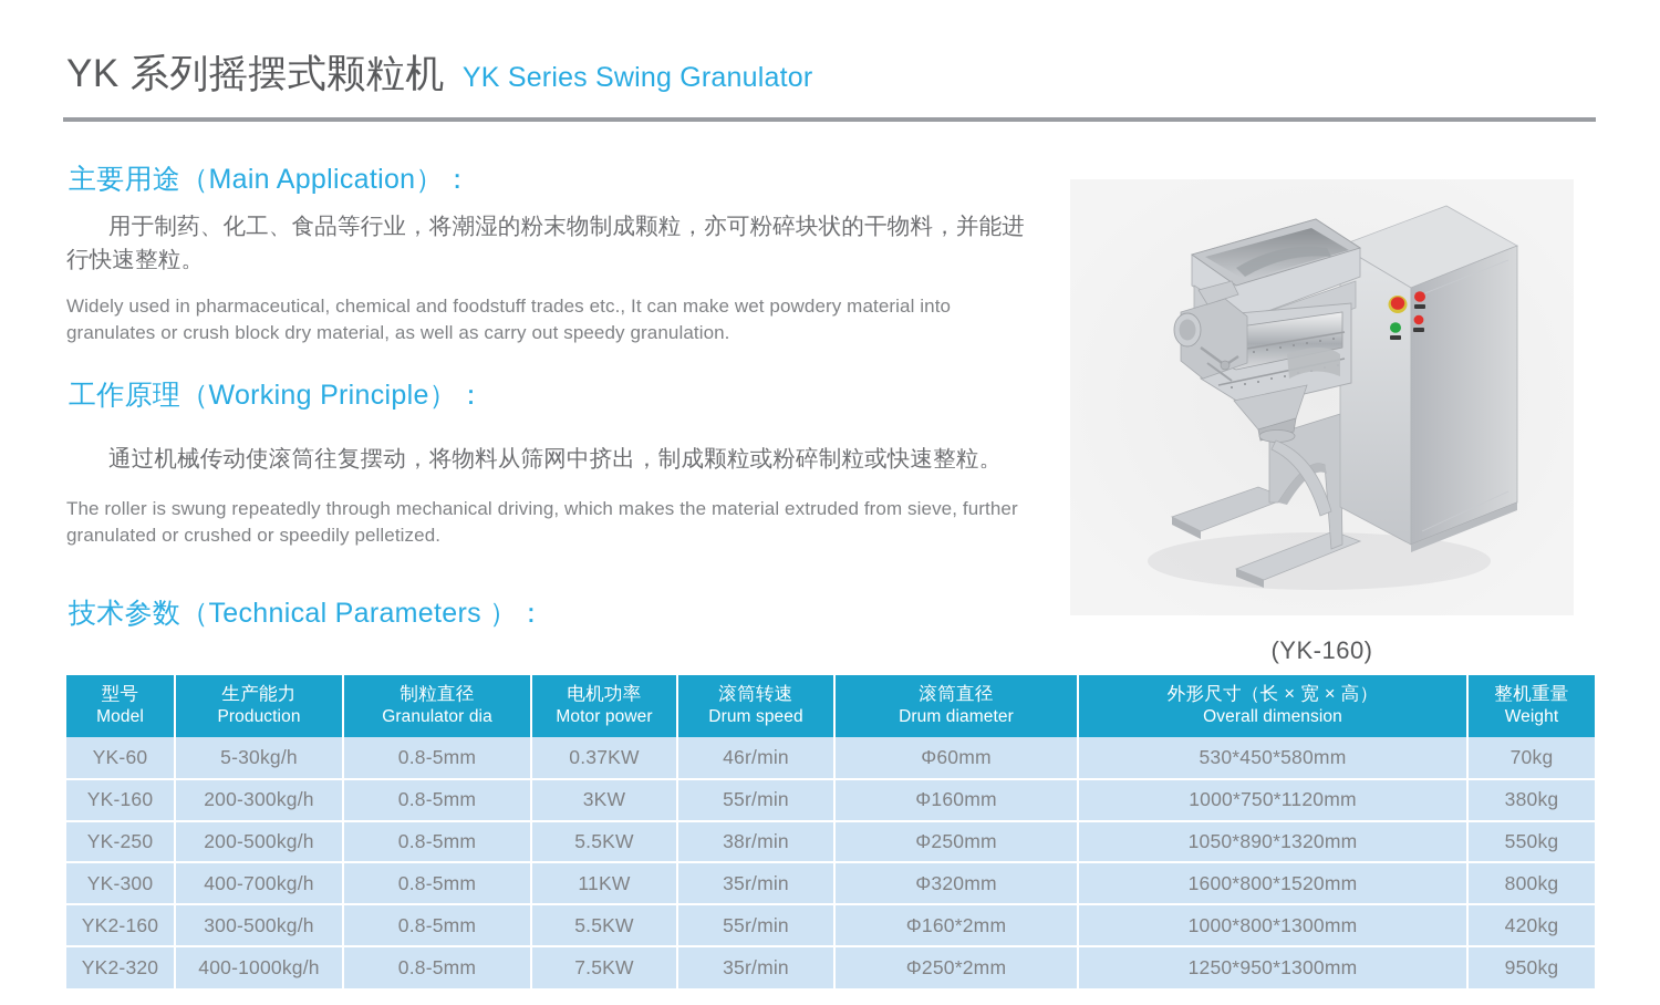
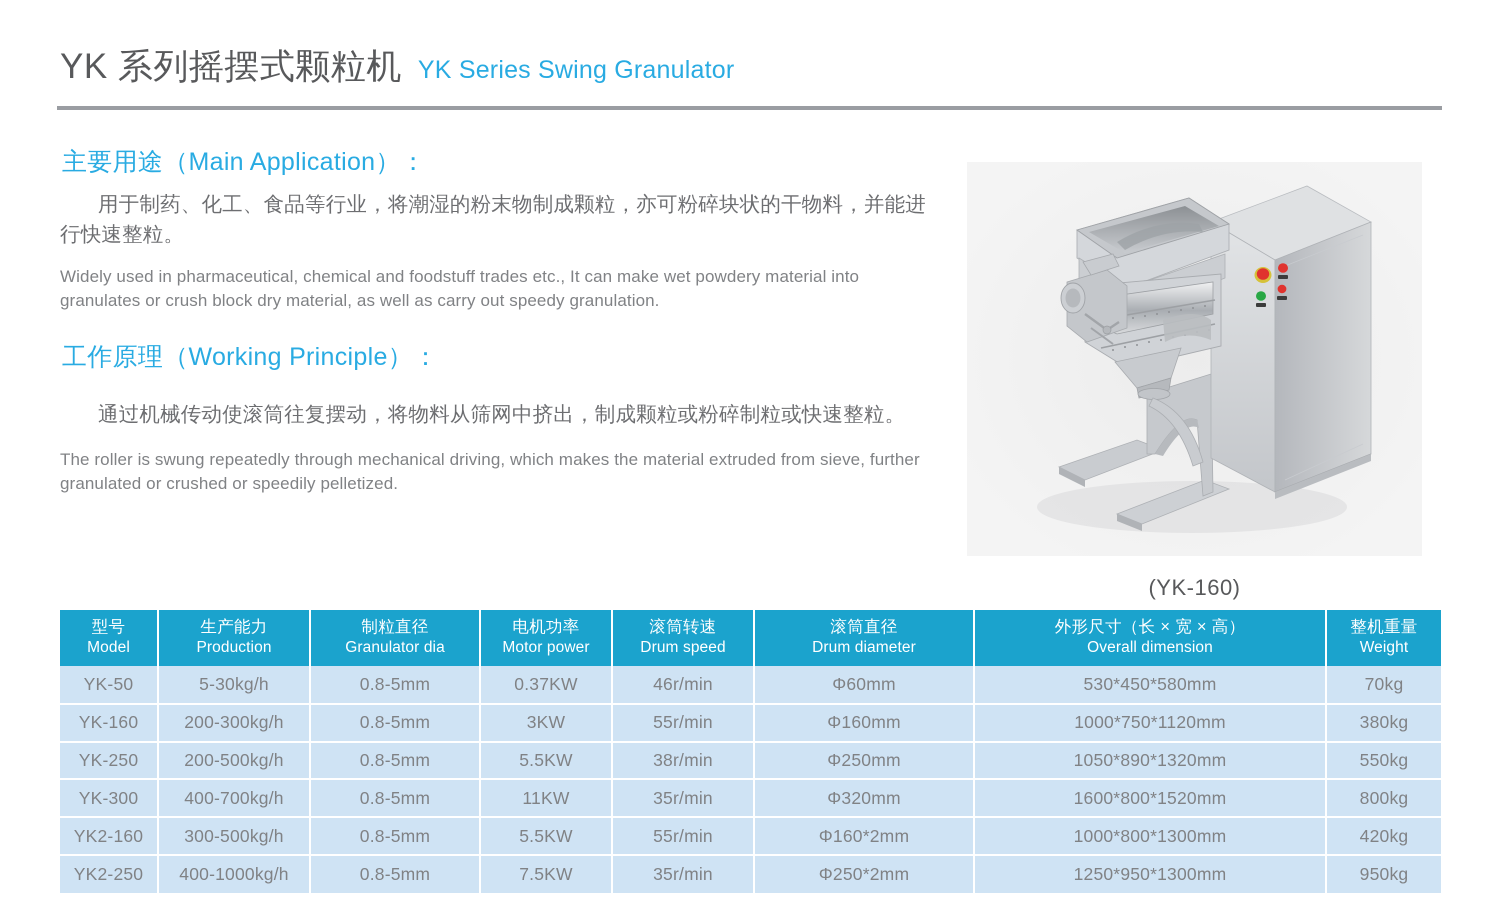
  YK 系列摇摆式颗粒机
  YK Series Swing Granulator
  主要用途（Main Application）：
  用于制药、化工、食品等行业，将潮湿的粉末物制成颗粒，亦可粉碎块状的干物料，并能进行快速整粒。
  Widely used in pharmaceutical, chemical and foodstuff trades etc., It can make wet powdery material into granulates or crush block dry material, as well as carry out speedy granulation.
  工作原理（Working Principle）：
  通过机械传动使滚筒往复摆动，将物料从筛网中挤出，制成颗粒或粉碎制粒或快速整粒。
  The roller is swung repeatedly through mechanical driving, which makes the material extruded from sieve, further granulated or crushed or speedily pelletized.
- 技术参数（Technical Parameters ）：
  (YK-160)
  型号 Model	生产能力 Production	制粒直径 Granulator dia	电机功率 Motor power	滚筒转速 Drum speed	滚筒直径 Drum diameter	外形尺寸（长 × 宽 × 高） Overall dimension	整机重量 Weight
- YK-60	5-30kg/h	0.8-5mm	0.37KW	46r/min	Φ60mm	530*450*580mm	70kg
+ YK-50	5-30kg/h	0.8-5mm	0.37KW	46r/min	Φ60mm	530*450*580mm	70kg
  YK-160	200-300kg/h	0.8-5mm	3KW	55r/min	Φ160mm	1000*750*1120mm	380kg
  YK-250	200-500kg/h	0.8-5mm	5.5KW	38r/min	Φ250mm	1050*890*1320mm	550kg
  YK-300	400-700kg/h	0.8-5mm	11KW	35r/min	Φ320mm	1600*800*1520mm	800kg
  YK2-160	300-500kg/h	0.8-5mm	5.5KW	55r/min	Φ160*2mm	1000*800*1300mm	420kg
- YK2-320	400-1000kg/h	0.8-5mm	7.5KW	35r/min	Φ250*2mm	1250*950*1300mm	950kg
+ YK2-250	400-1000kg/h	0.8-5mm	7.5KW	35r/min	Φ250*2mm	1250*950*1300mm	950kg
